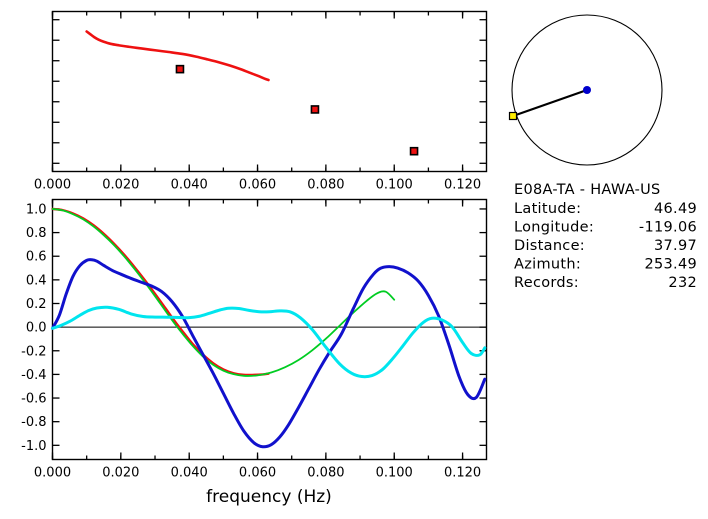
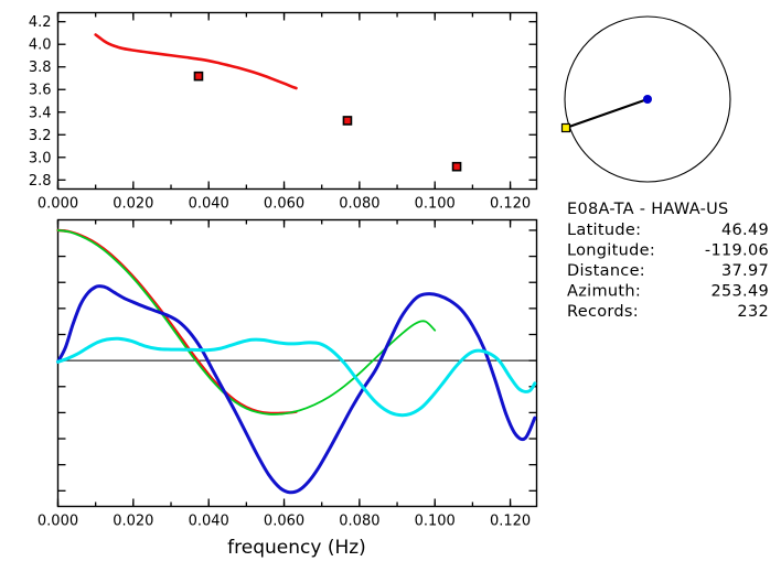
  0.000
  0.020
  0.040
  0.060
  0.080
  0.100
  0.120
+ 2.8
+ 3.0
+ 3.2
+ 3.4
+ 3.6
+ 3.8
+ 4.0
+ 4.2
  0.000
  0.020
  0.040
  0.060
  0.080
  0.100
  0.120
- -1.0
- -0.8
- -0.6
- -0.4
- -0.2
- 0.0
- 0.2
- 0.4
- 0.6
- 0.8
- 1.0
  frequency (Hz)
  E08A-TA - HAWA-US
  Latitude:
  46.49
  Longitude:
  -119.06
  Distance:
  37.97
  Azimuth:
  253.49
  Records:
  232
